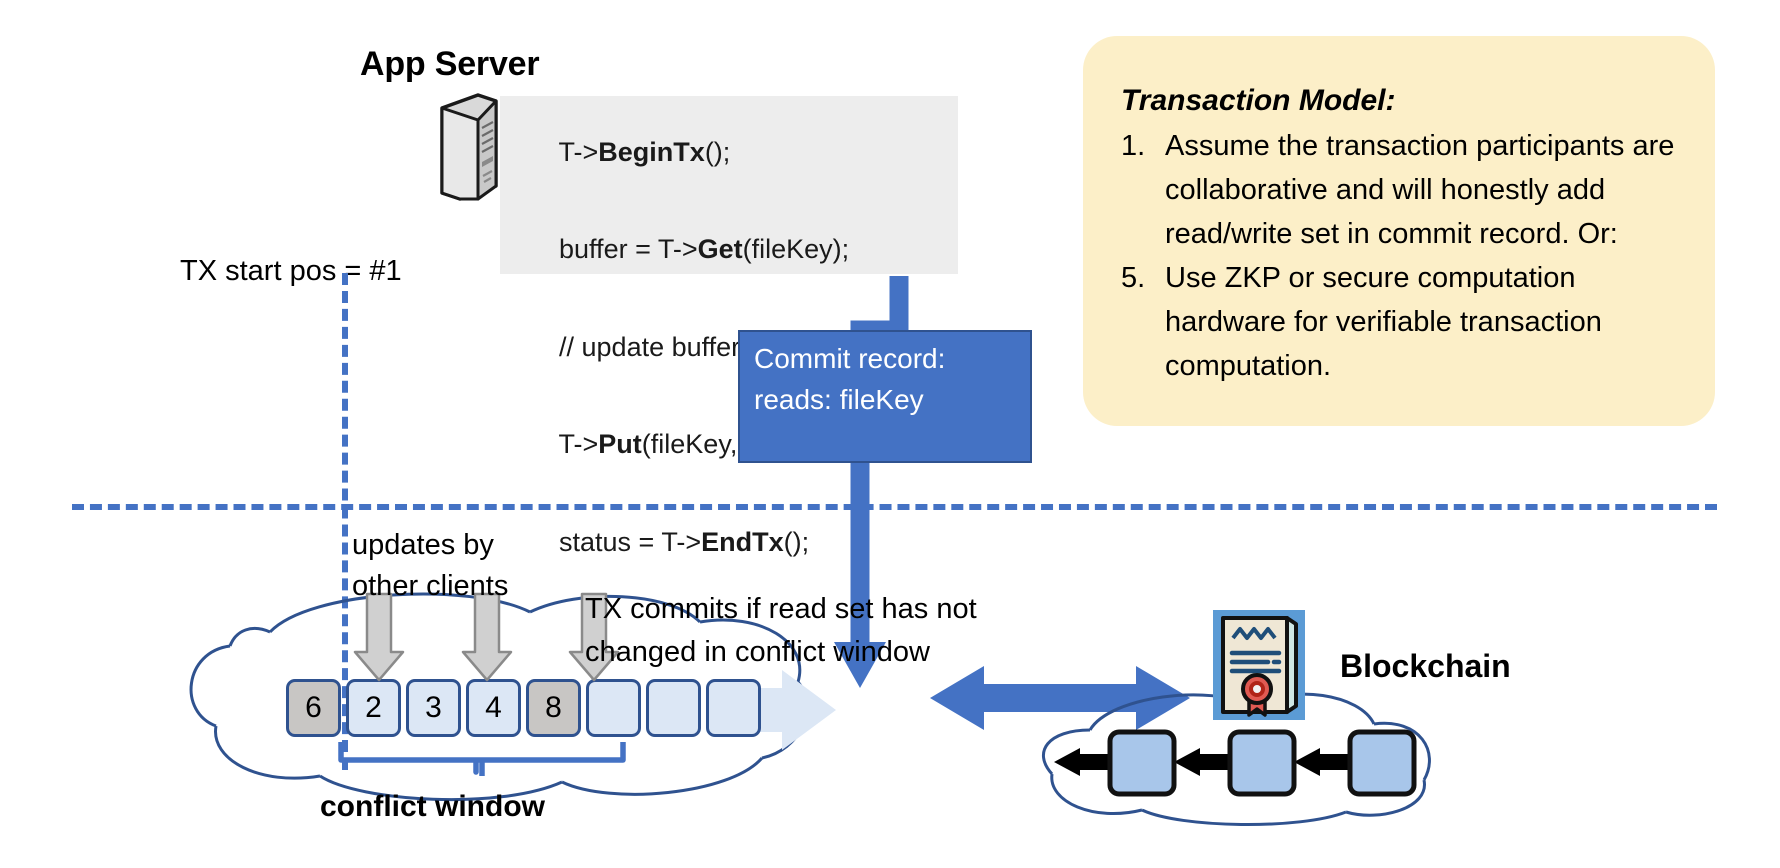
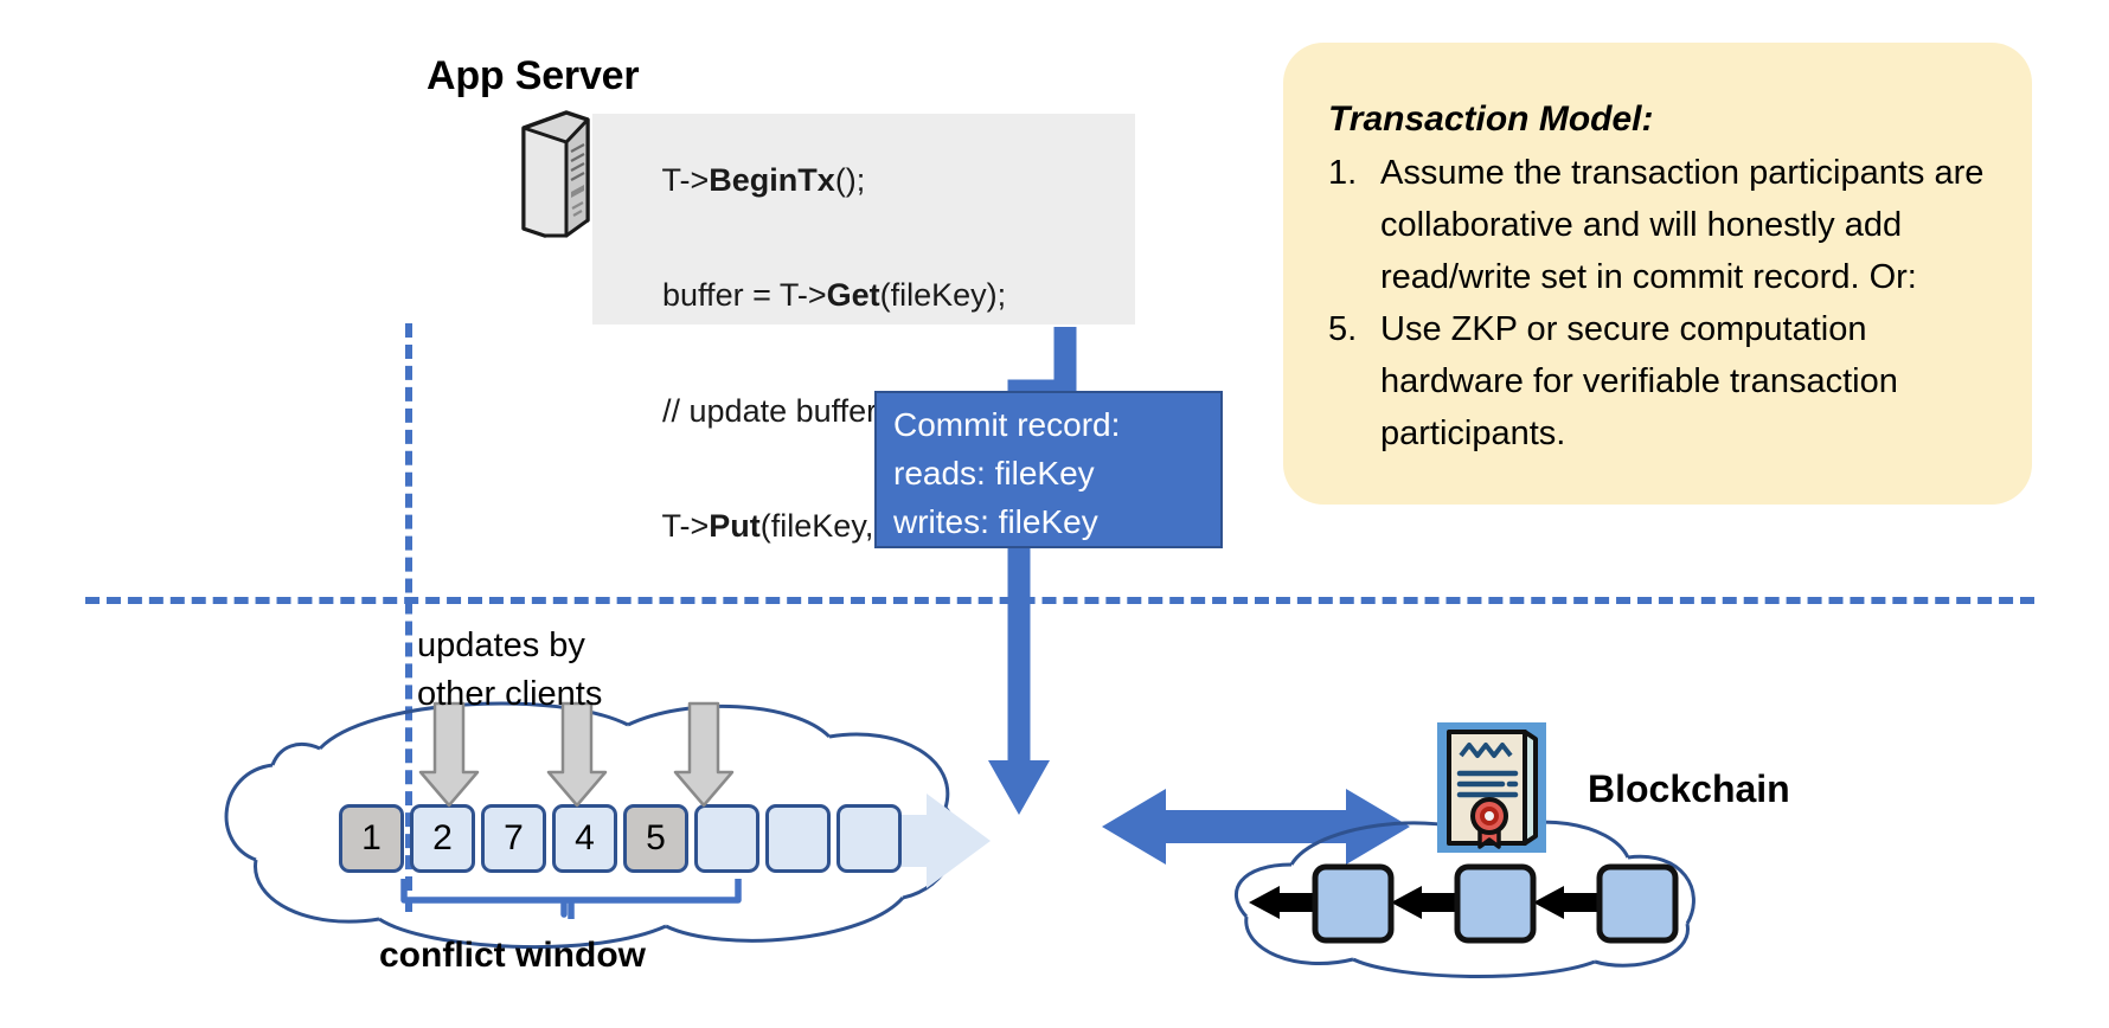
  App Server
  T->BeginTx();
  buffer = T->Get(fileKey);
  // update buffer
- status = T->EndTx();
- TX start pos = #1
  Commit record:
  reads: fileKey
+ writes: fileKey
  Transaction Model:
  1.
  Assume the transaction participants are collaborative and will honestly add read/write set in commit record. Or:
  5.
- Use ZKP or secure computation hardware for verifiable transaction computation.
+ Use ZKP or secure computation hardware for verifiable transaction participants.
- 6
+ 1
  2
- 3
+ 7
  4
- 8
+ 5
  updates by
  other clients
- TX commits if read set has not
- changed in conflict window
  conflict window
  Blockchain
